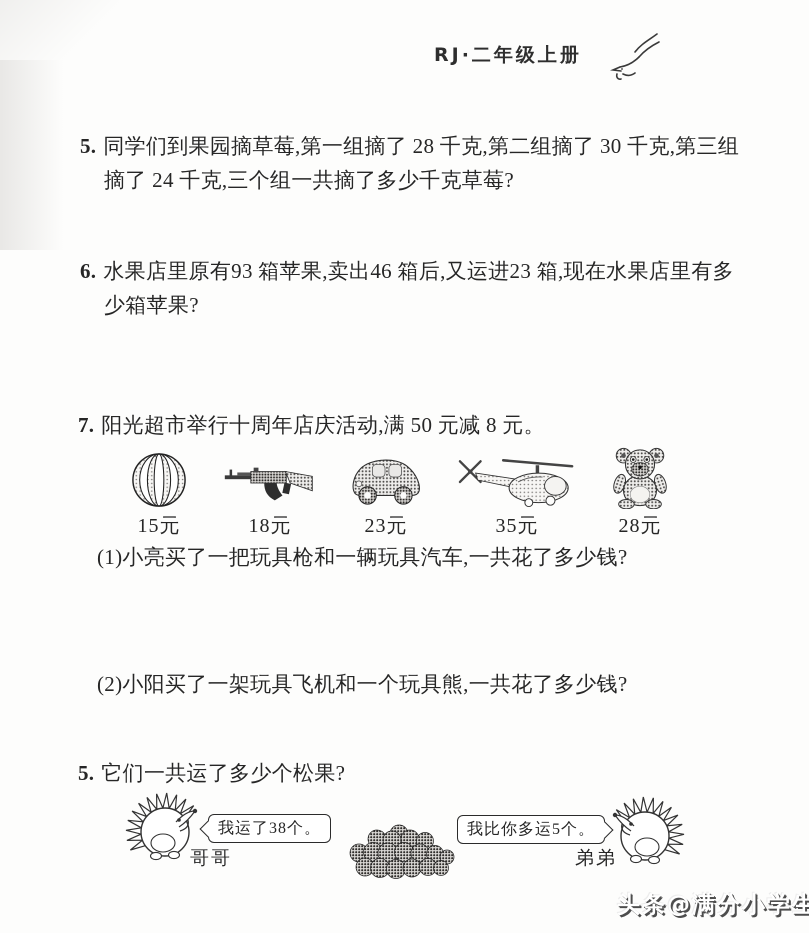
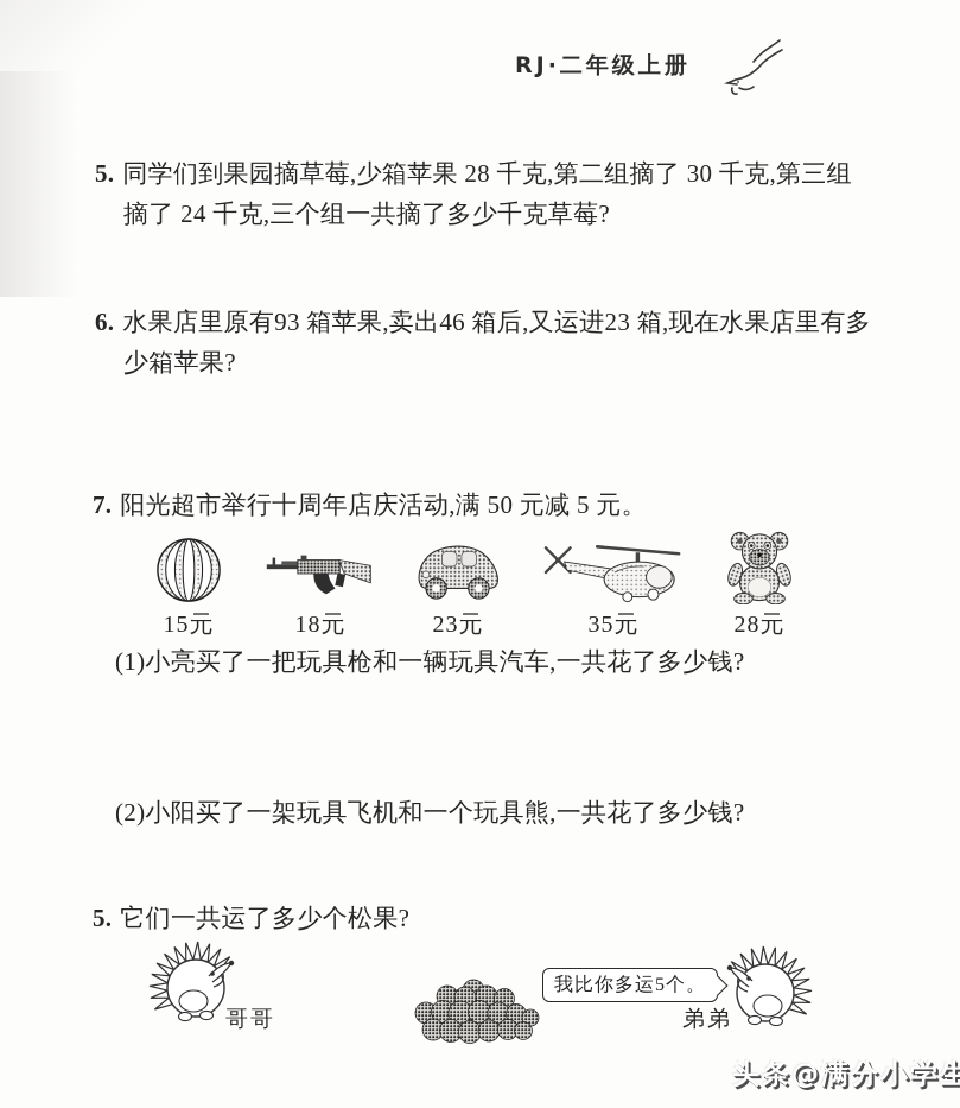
  RJ·二年级上册
- 5. 同学们到果园摘草莓,第一组摘了 28 千克,第二组摘了 30 千克,第三组
+ 5. 同学们到果园摘草莓,少箱苹果 28 千克,第二组摘了 30 千克,第三组
  摘了 24 千克,三个组一共摘了多少千克草莓?
  6. 水果店里原有93 箱苹果,卖出46 箱后,又运进23 箱,现在水果店里有多
  少箱苹果?
- 7. 阳光超市举行十周年店庆活动,满 50 元减 8 元。
+ 7. 阳光超市举行十周年店庆活动,满 50 元减 5 元。
  15元
  18元
  23元
  35元
  28元
  (1)小亮买了一把玩具枪和一辆玩具汽车,一共花了多少钱?
  (2)小阳买了一架玩具飞机和一个玩具熊,一共花了多少钱?
  5. 它们一共运了多少个松果?
- 我运了38个。
  哥哥
  我比你多运5个。
  弟弟
  头条@满分小学生
